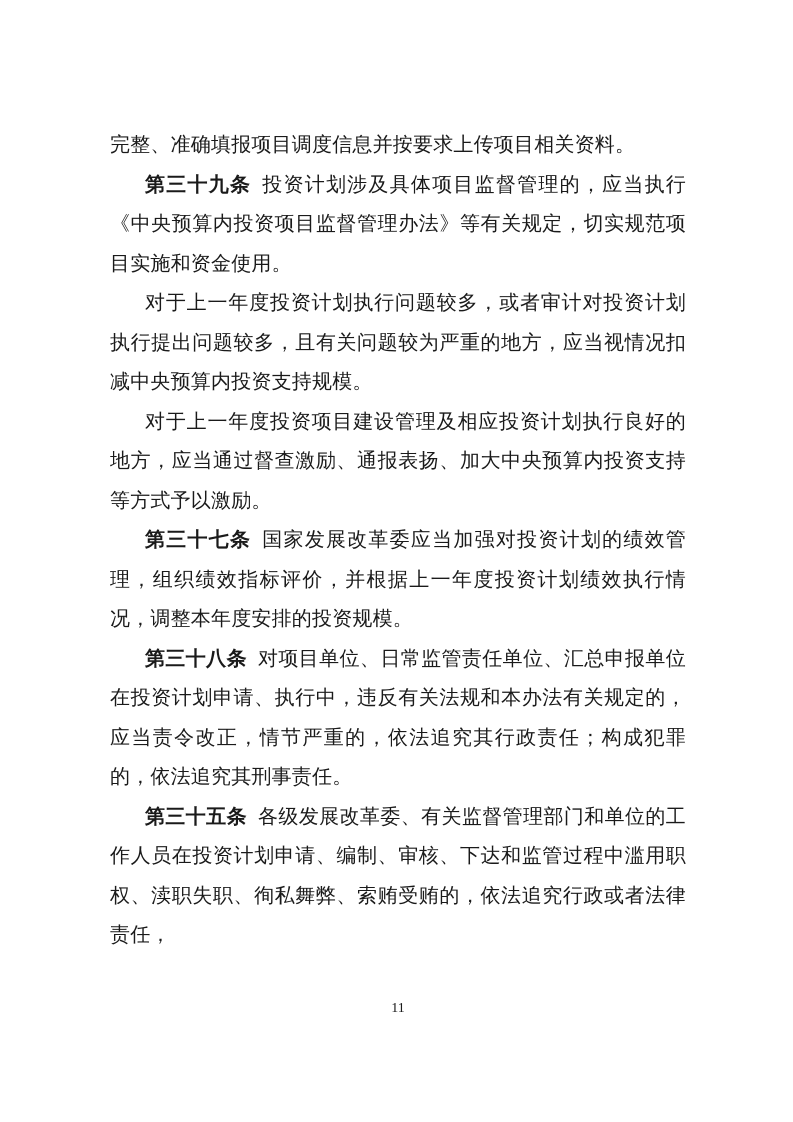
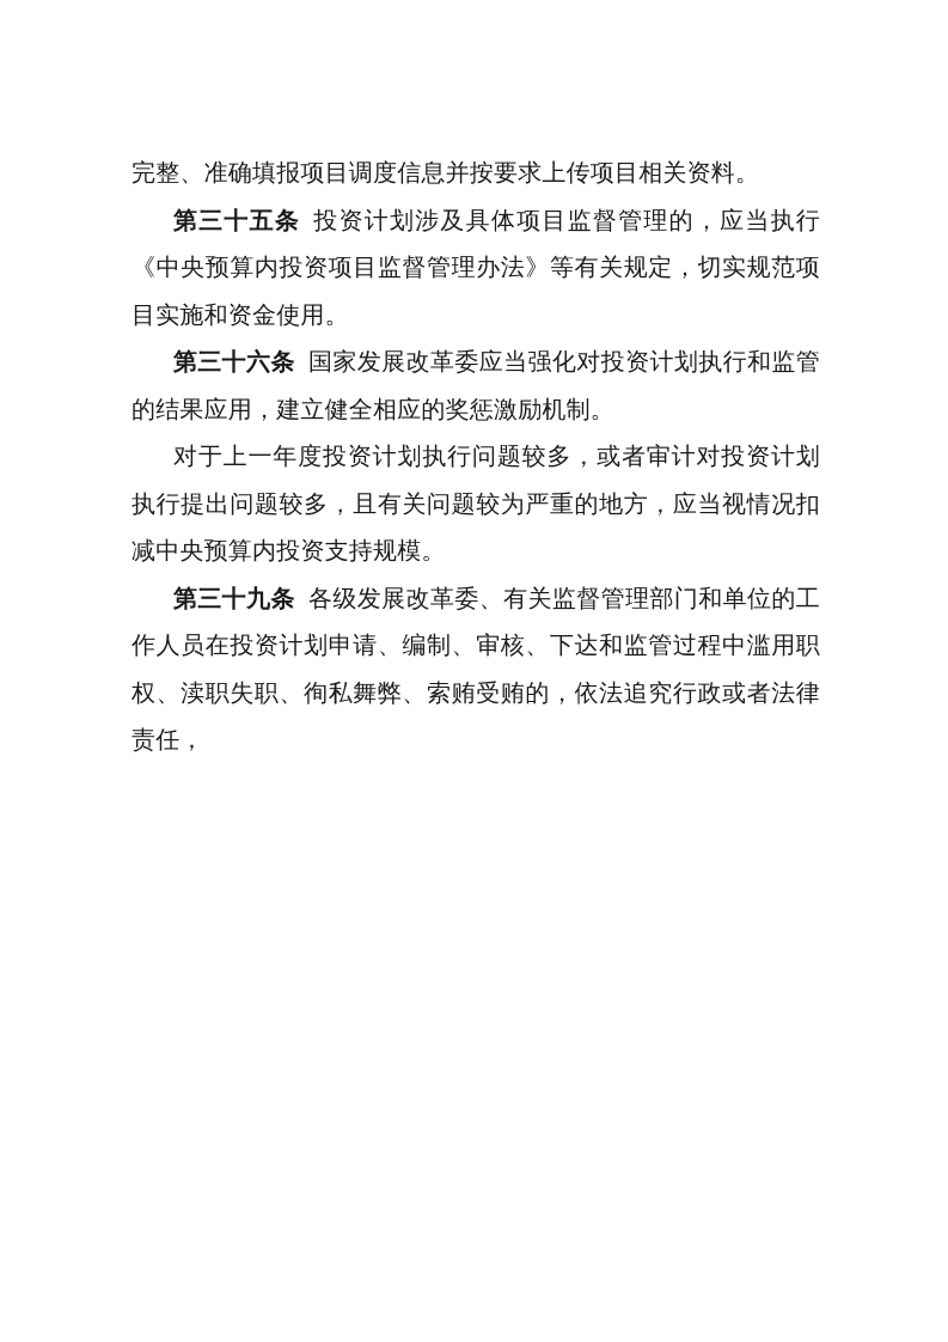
  完整、准确填报项目调度信息并按要求上传项目相关资料。
- 第三十九条 投资计划涉及具体项目监督管理的，应当执行《中央预算内投资项目监督管理办法》等有关规定，切实规范项目实施和资金使用。
+ 第三十五条 投资计划涉及具体项目监督管理的，应当执行《中央预算内投资项目监督管理办法》等有关规定，切实规范项目实施和资金使用。
+ 第三十六条 国家发展改革委应当强化对投资计划执行和监管的结果应用，建立健全相应的奖惩激励机制。
  对于上一年度投资计划执行问题较多，或者审计对投资计划执行提出问题较多，且有关问题较为严重的地方，应当视情况扣减中央预算内投资支持规模。
- 对于上一年度投资项目建设管理及相应投资计划执行良好的地方，应当通过督查激励、通报表扬、加大中央预算内投资支持等方式予以激励。
- 第三十七条 国家发展改革委应当加强对投资计划的绩效管理，组织绩效指标评价，并根据上一年度投资计划绩效执行情况，调整本年度安排的投资规模。
- 第三十八条 对项目单位、日常监管责任单位、汇总申报单位在投资计划申请、执行中，违反有关法规和本办法有关规定的，应当责令改正，情节严重的，依法追究其行政责任；构成犯罪的，依法追究其刑事责任。
- 第三十五条 各级发展改革委、有关监督管理部门和单位的工作人员在投资计划申请、编制、审核、下达和监管过程中滥用职权、渎职失职、徇私舞弊、索贿受贿的，依法追究行政或者法律责任，
+ 第三十九条 各级发展改革委、有关监督管理部门和单位的工作人员在投资计划申请、编制、审核、下达和监管过程中滥用职权、渎职失职、徇私舞弊、索贿受贿的，依法追究行政或者法律责任，
- 11
